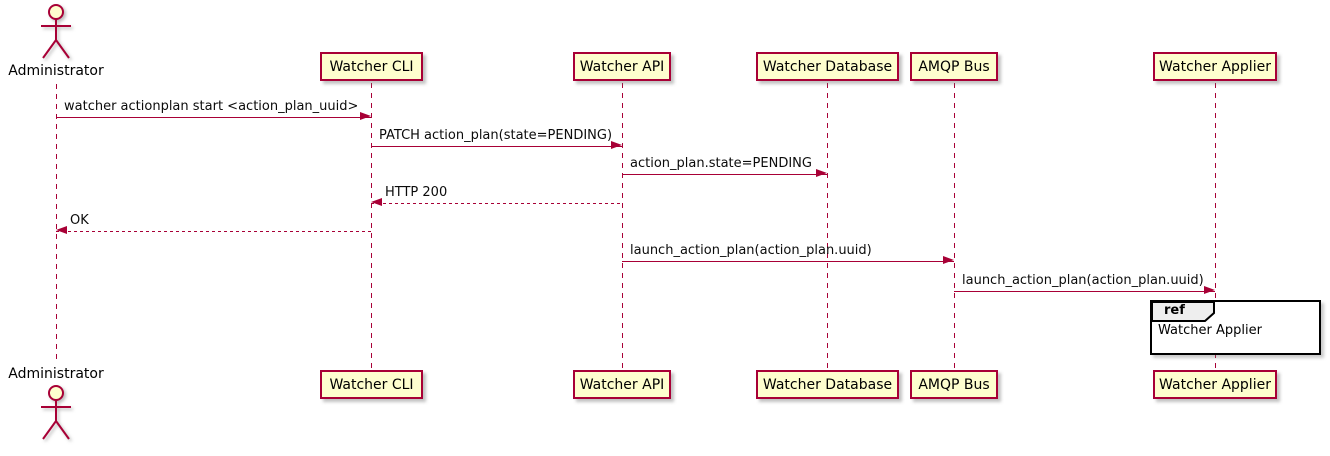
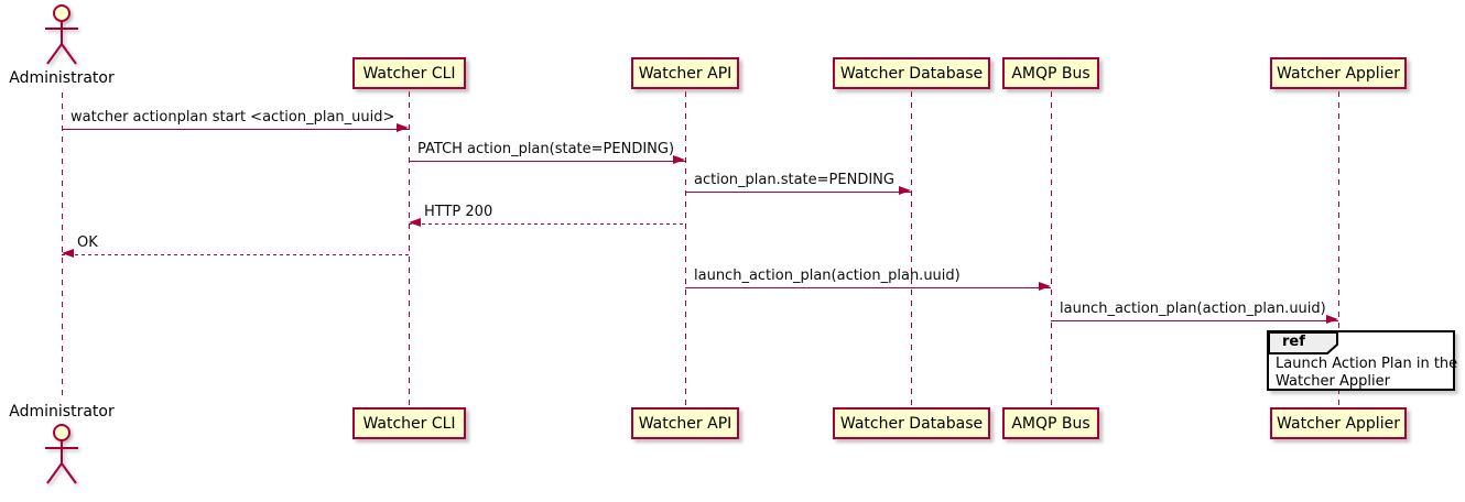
  Administrator
  Administrator
  Watcher CLI
  Watcher API
  Watcher Database
  AMQP Bus
  Watcher Applier
  Watcher CLI
  Watcher API
  Watcher Database
  AMQP Bus
  Watcher Applier
  watcher actionplan start <action_plan_uuid>
  PATCH action_plan(state=PENDING)
  action_plan.state=PENDING
  HTTP 200
  OK
  launch_action_plan(action_plan.uuid)
  launch_action_plan(action_plan.uuid)
  ref
+ Launch Action Plan in the
  Watcher Applier
